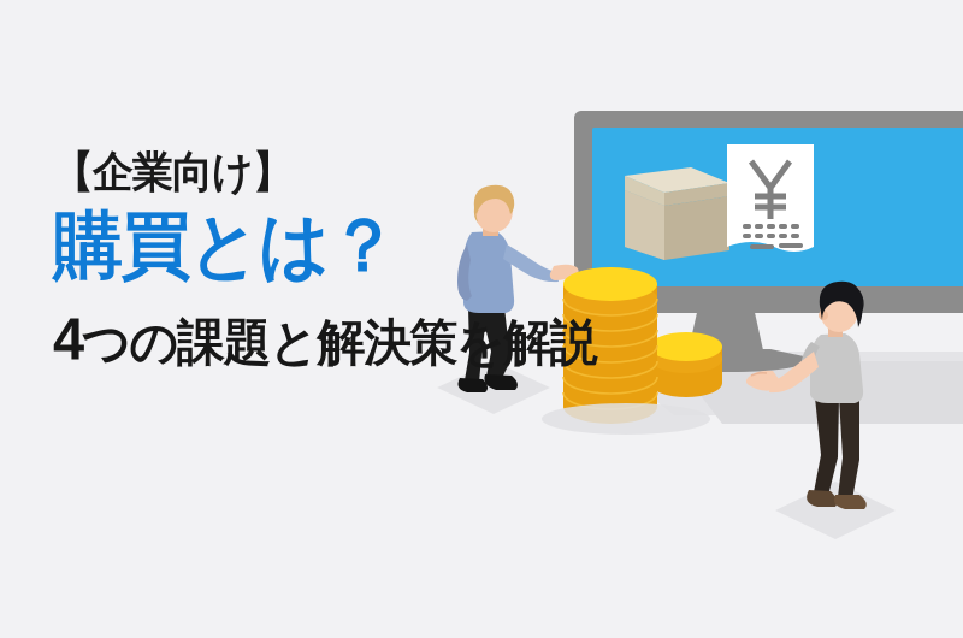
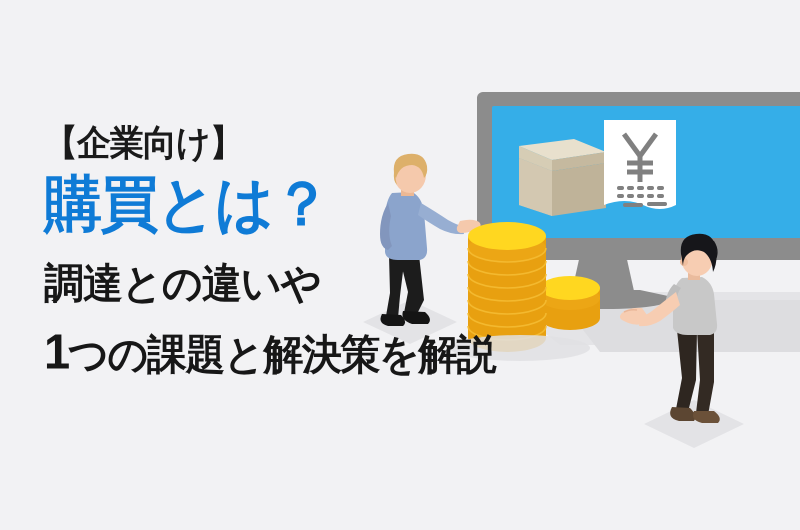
  【企業向け】
  購買とは？
+ 調達との違いや
- 4つの課題と解決策を解説
+ 1つの課題と解決策を解説
